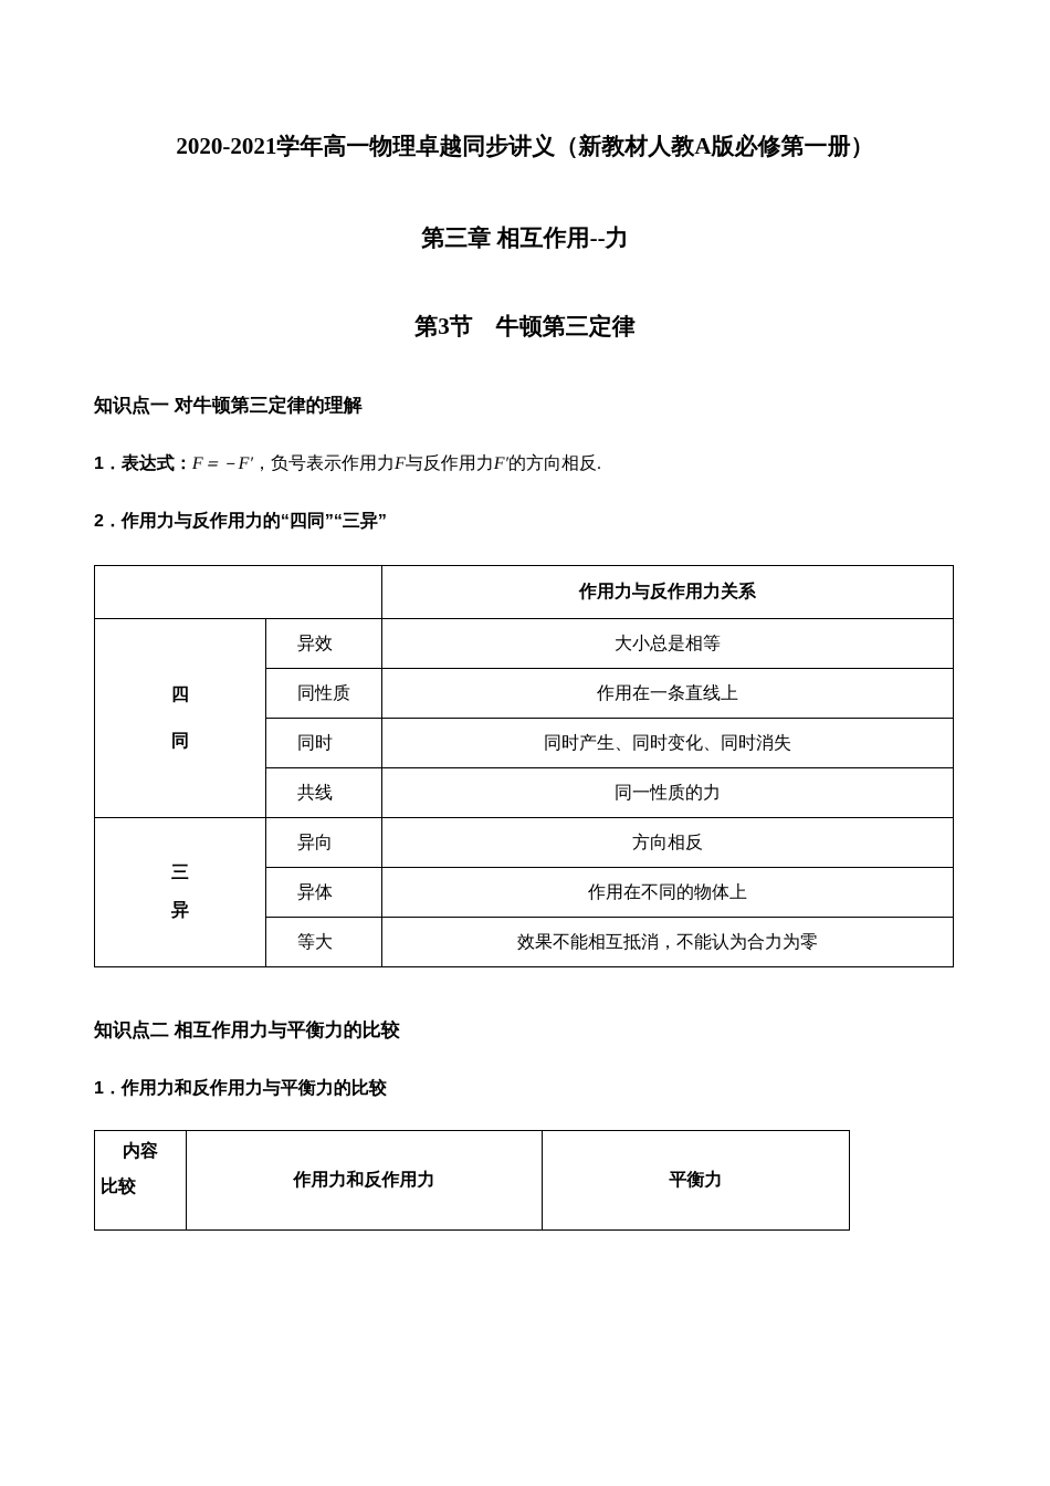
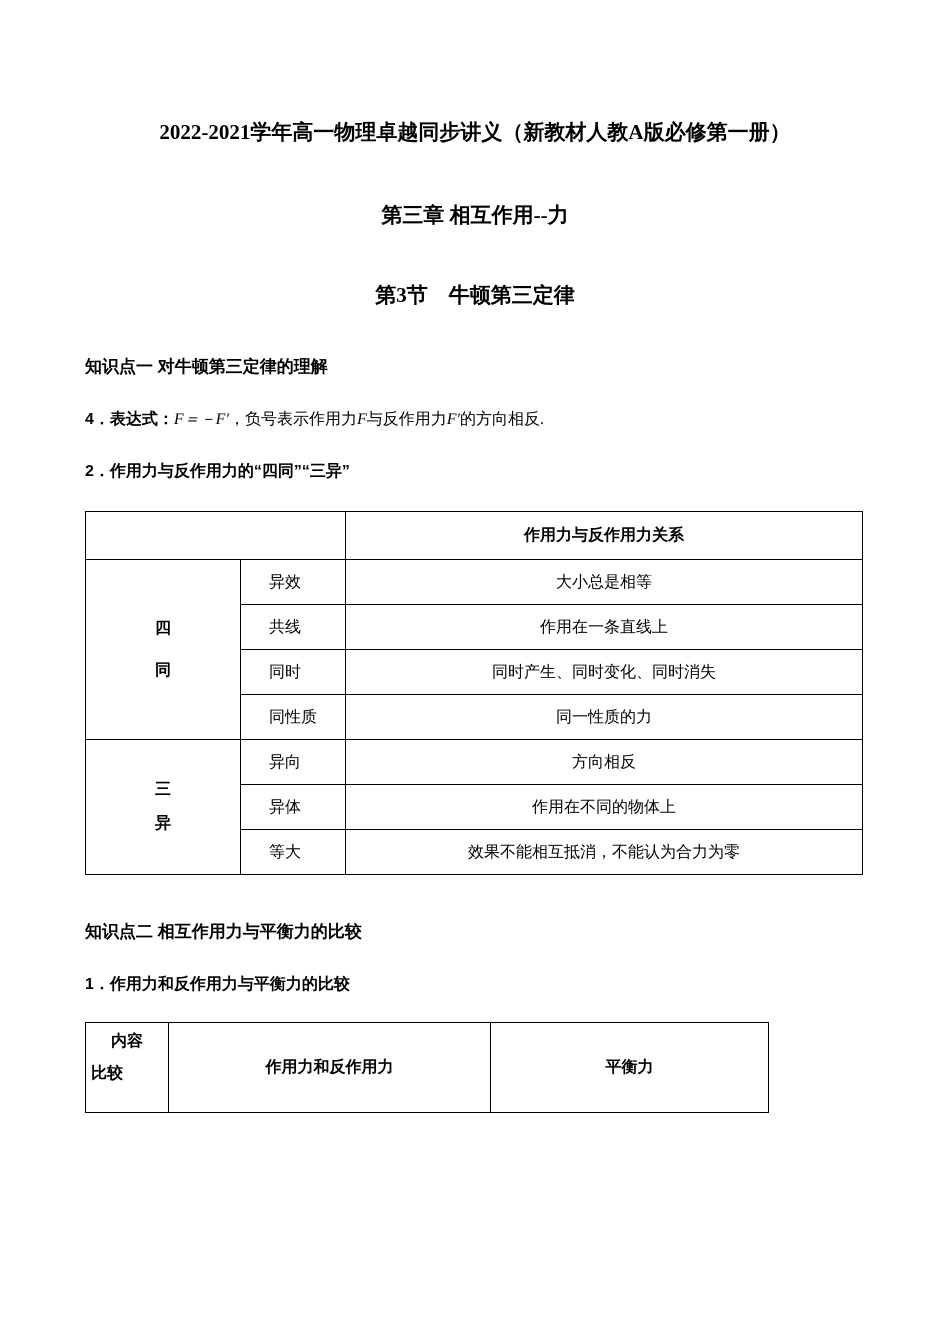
- 2020-2021学年高一物理卓越同步讲义（新教材人教A版必修第一册）
+ 2022-2021学年高一物理卓越同步讲义（新教材人教A版必修第一册）
  第三章 相互作用--力
  第3节 牛顿第三定律
  知识点一 对牛顿第三定律的理解
- 1．表达式：F＝－F′，负号表示作用力F与反作用力F′的方向相反.
+ 4．表达式：F＝－F′，负号表示作用力F与反作用力F′的方向相反.
  2．作用力与反作用力的“四同”“三异”
  	作用力与反作用力关系
  四 同	异效	大小总是相等
- 同性质	作用在一条直线上
+ 共线	作用在一条直线上
  同时	同时产生、同时变化、同时消失
- 共线	同一性质的力
+ 同性质	同一性质的力
  三 异	异向	方向相反
  异体	作用在不同的物体上
  等大	效果不能相互抵消，不能认为合力为零
  知识点二 相互作用力与平衡力的比较
  1．作用力和反作用力与平衡力的比较
  内容 比较	作用力和反作用力	平衡力
